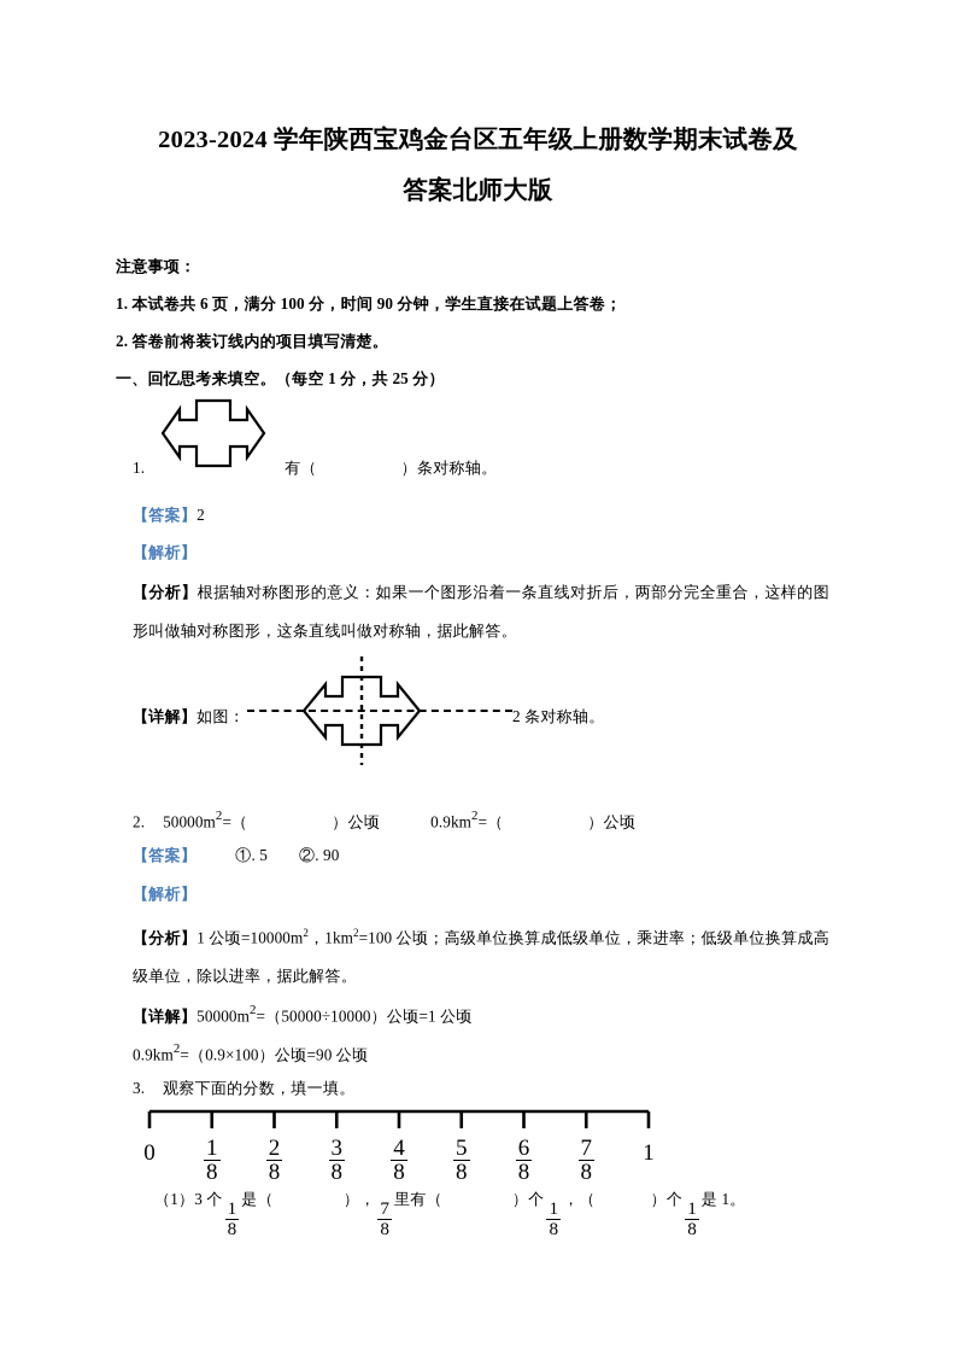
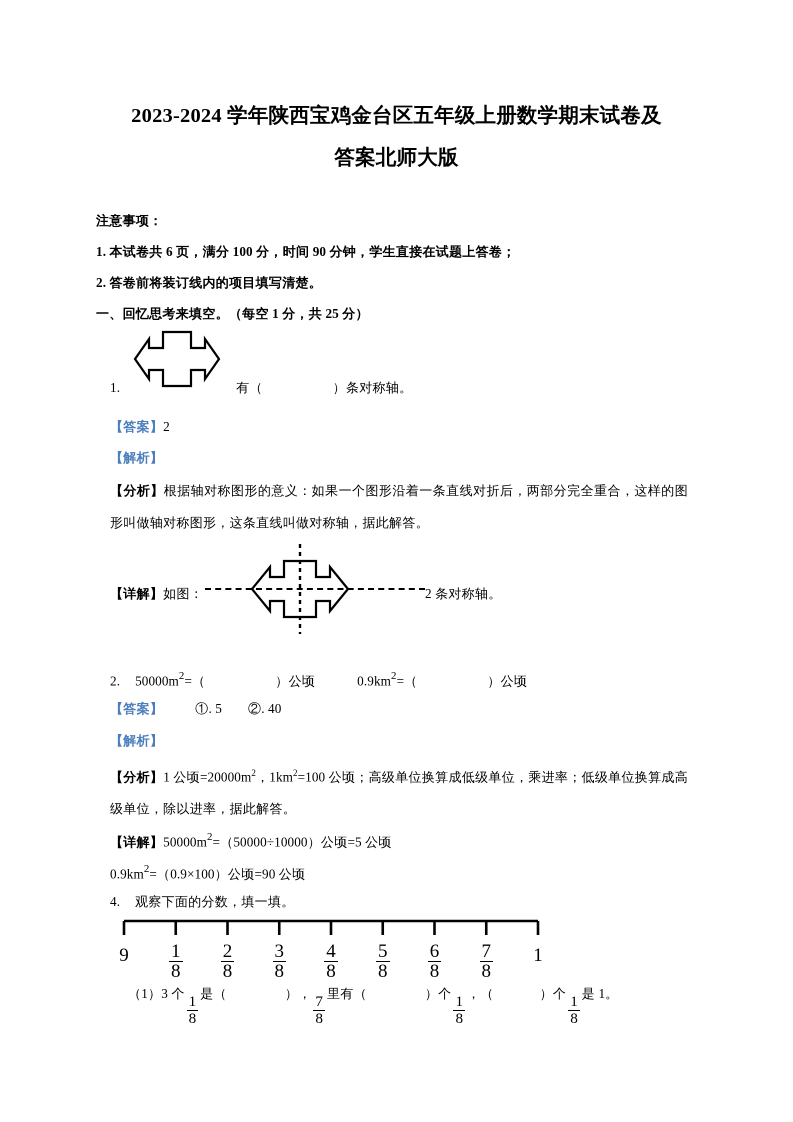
  2023-2024 学年陕西宝鸡金台区五年级上册数学期末试卷及
  答案北师大版
  注意事项：
  1. 本试卷共 6 页，满分 100 分，时间 90 分钟，学生直接在试题上答卷；
  2. 答卷前将装订线内的项目填写清楚。
  一、回忆思考来填空。（每空 1 分，共 25 分）
  1. 有（ ）条对称轴。
  【答案】2
  【解析】
  【分析】根据轴对称图形的意义：如果一个图形沿着一条直线对折后，两部分完全重合，这样的图形叫做轴对称图形，这条直线叫做对称轴，据此解答。
  【详解】如图：
  2 条对称轴。
  2. 50000m2=（ ）公顷 0.9km2=（ ）公顷
- 【答案】 ①. 5 ②. 90
+ 【答案】 ①. 5 ②. 40
  【解析】
- 【分析】1 公顷=10000m2，1km2=100 公顷；高级单位换算成低级单位，乘进率；低级单位换算成高级单位，除以进率，据此解答。
+ 【分析】1 公顷=20000m2，1km2=100 公顷；高级单位换算成低级单位，乘进率；低级单位换算成高级单位，除以进率，据此解答。
- 【详解】50000m2=（50000÷10000）公顷=1 公顷
+ 【详解】50000m2=（50000÷10000）公顷=5 公顷
  0.9km2=（0.9×100）公顷=90 公顷
- 3. 观察下面的分数，填一填。
+ 4. 观察下面的分数，填一填。
- 0
+ 9
  1
  8
  2
  8
  3
  8
  4
  8
  5
  8
  6
  8
  7
  8
  1
  （1）3 个
  1
  8
  是（ ），
  7
  8
  里有（ ）个
  1
  8
  ，（ ）个
  1
  8
  是 1。
